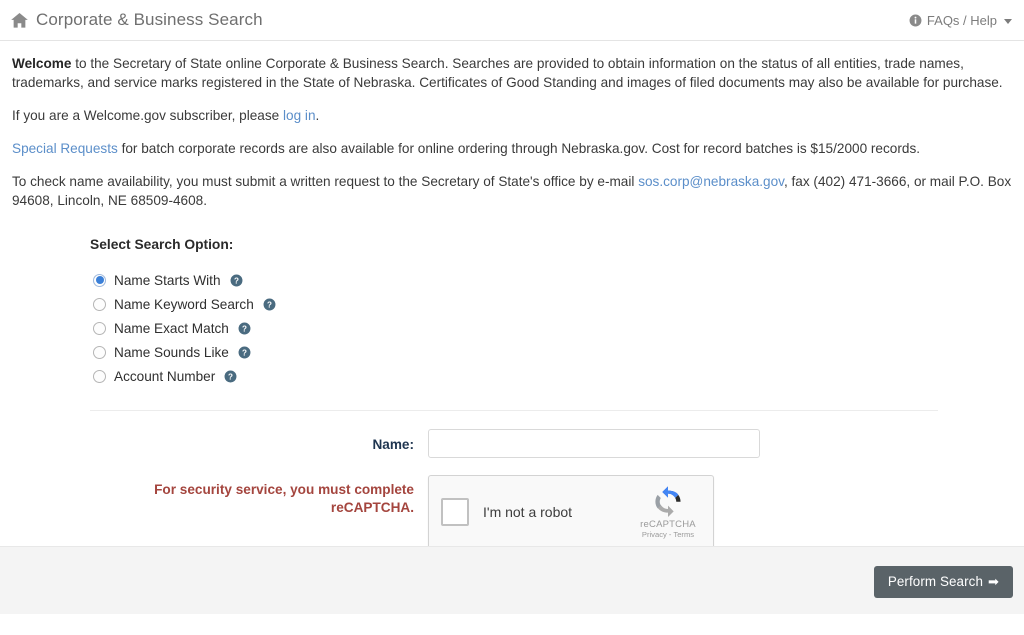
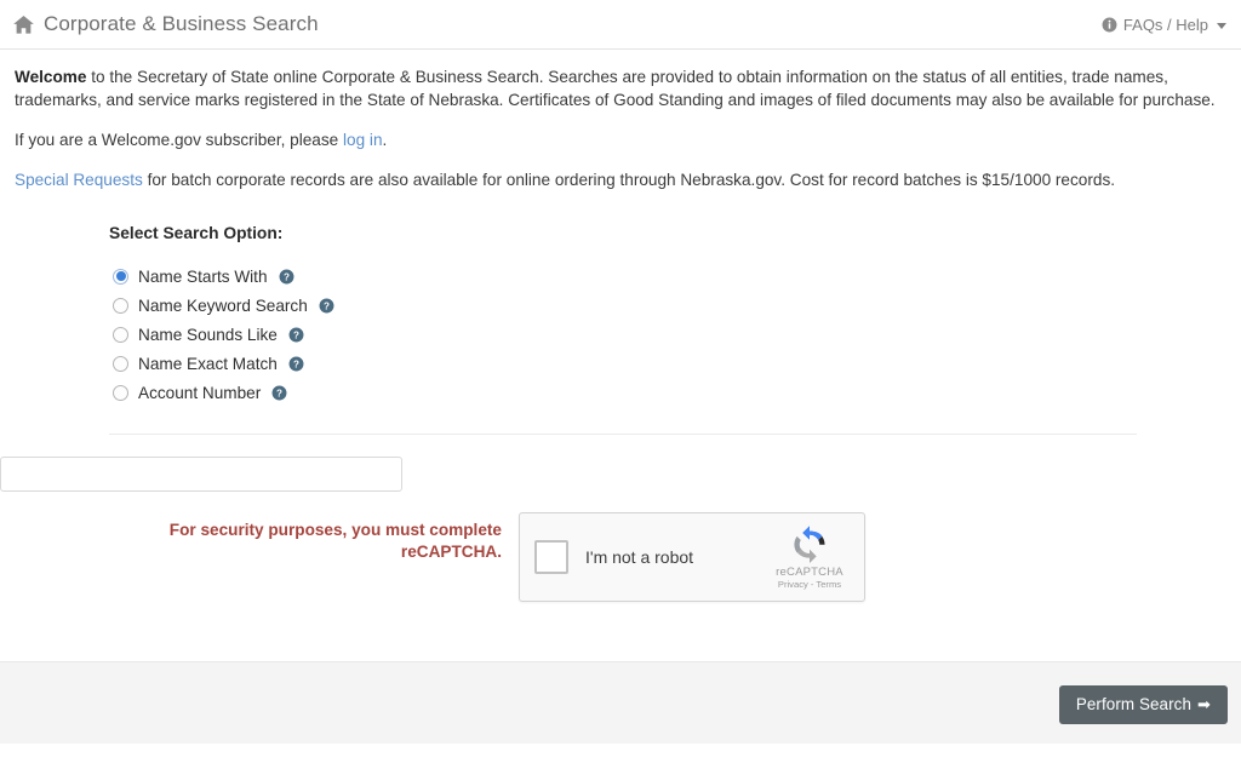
  Corporate & Business Search
  FAQs / Help
  Welcome to the Secretary of State online Corporate & Business Search. Searches are provided to obtain information on the status of all entities, trade names, trademarks, and service marks registered in the State of Nebraska. Certificates of Good Standing and images of filed documents may also be available for purchase.
  If you are a Welcome.gov subscriber, please log in.
- Special Requests for batch corporate records are also available for online ordering through Nebraska.gov. Cost for record batches is $15/2000 records.
+ Special Requests for batch corporate records are also available for online ordering through Nebraska.gov. Cost for record batches is $15/1000 records.
- To check name availability, you must submit a written request to the Secretary of State's office by e-mail sos.corp@nebraska.gov, fax (402) 471-3666, or mail P.O. Box 94608, Lincoln, NE 68509-4608.
  Select Search Option:
  Name Starts With
  ?
  Name Keyword Search
  ?
- Name Exact Match
+ Name Sounds Like
  ?
- Name Sounds Like
+ Name Exact Match
  ?
  Account Number
  ?
- Name:
- For security service, you must complete
+ For security purposes, you must complete
  reCAPTCHA.
  I'm not a robot
  reCAPTCHA
  Privacy - Terms
  Perform Search ➡
